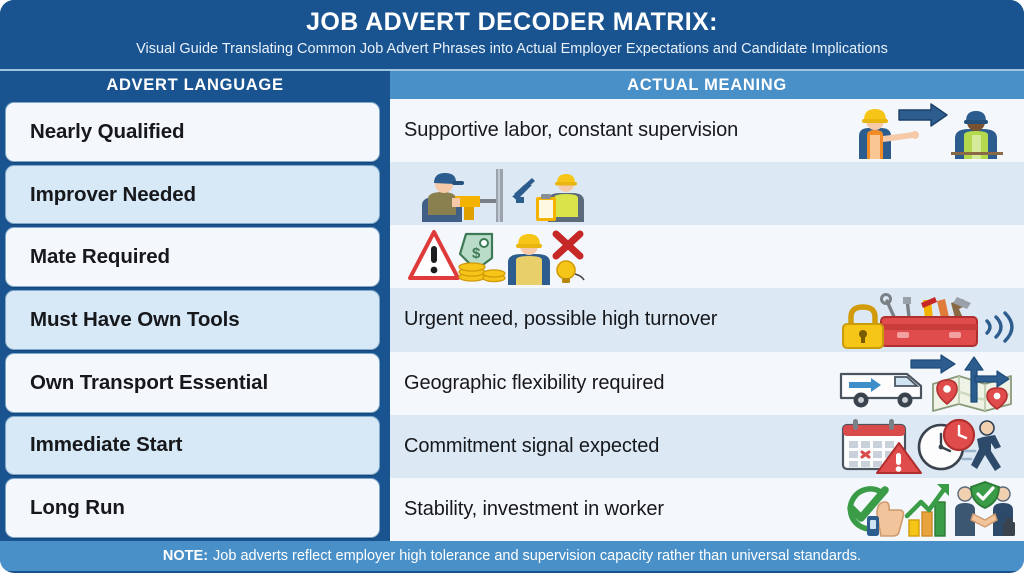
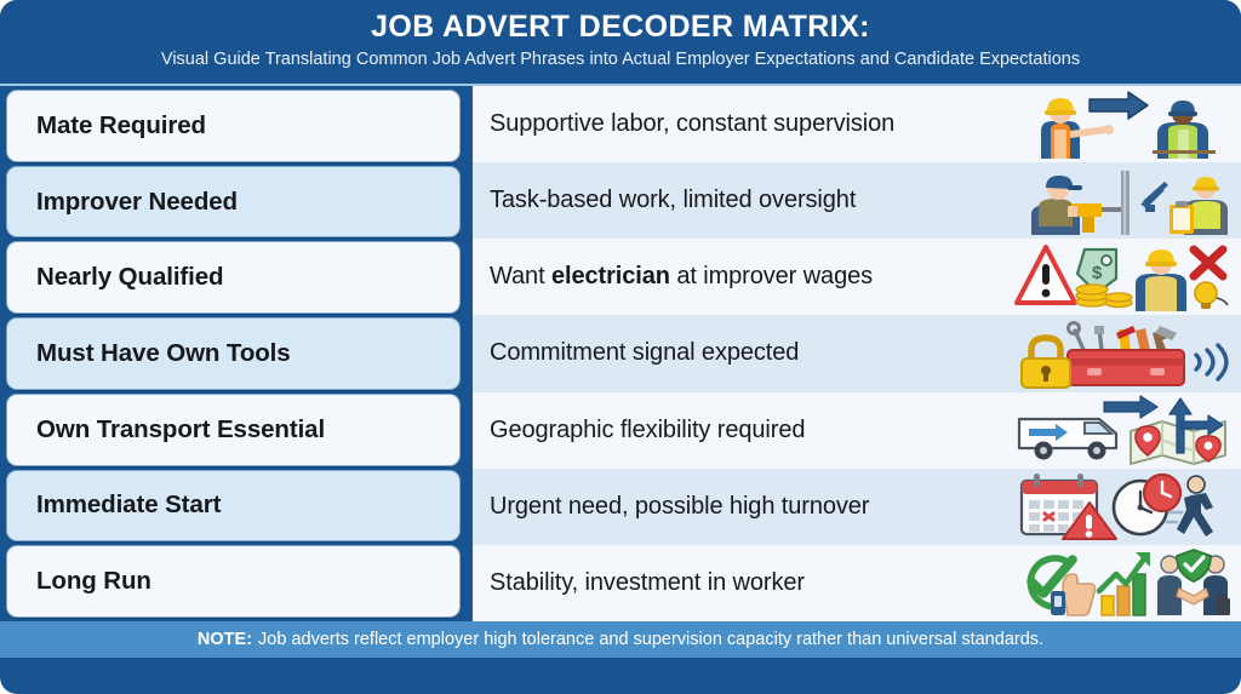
  JOB ADVERT DECODER MATRIX:
- Visual Guide Translating Common Job Advert Phrases into Actual Employer Expectations and Candidate Implications
+ Visual Guide Translating Common Job Advert Phrases into Actual Employer Expectations and Candidate Expectations
- ADVERT LANGUAGE
- ACTUAL MEANING
- Nearly Qualified
+ Mate Required
  Improver Needed
- Mate Required
+ Nearly Qualified
  Must Have Own Tools
  Own Transport Essential
  Immediate Start
  Long Run
  Supportive labor, constant supervision
+ Task-based work, limited oversight
+ Want electrician at improver wages
  $
- Urgent need, possible high turnover
+ Commitment signal expected
  Geographic flexibility required
- Commitment signal expected
+ Urgent need, possible high turnover
  Stability, investment in worker
  NOTE:
  Job adverts reflect employer high tolerance and supervision capacity rather than universal standards.
